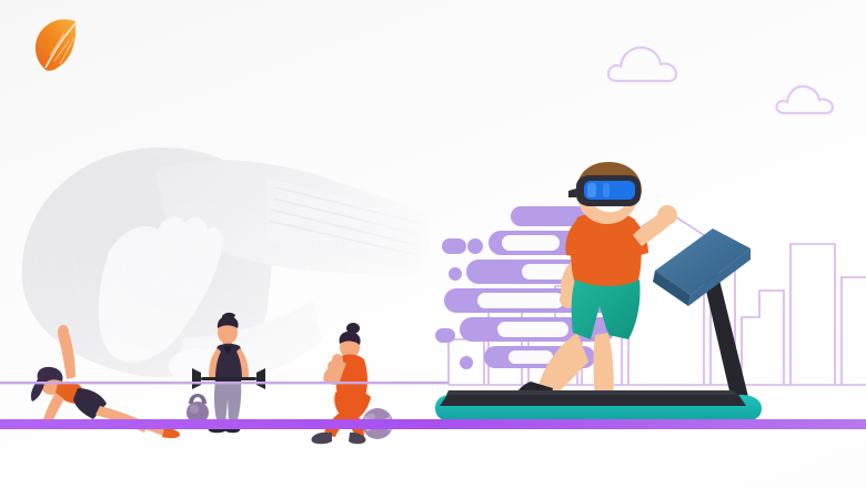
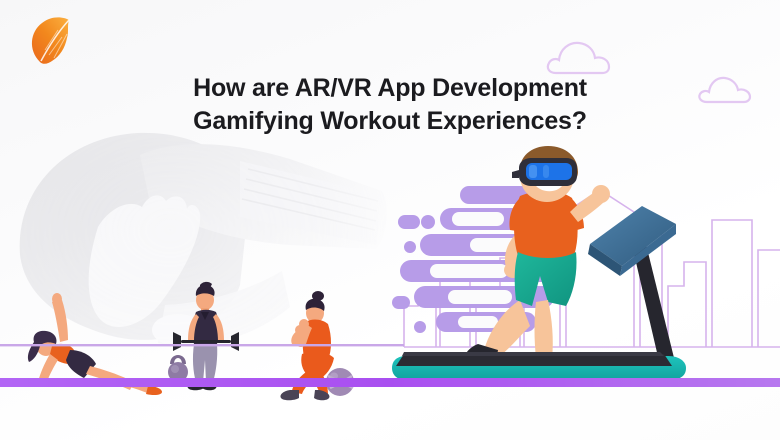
+ How are AR/VR App Development
+ Gamifying Workout Experiences?
